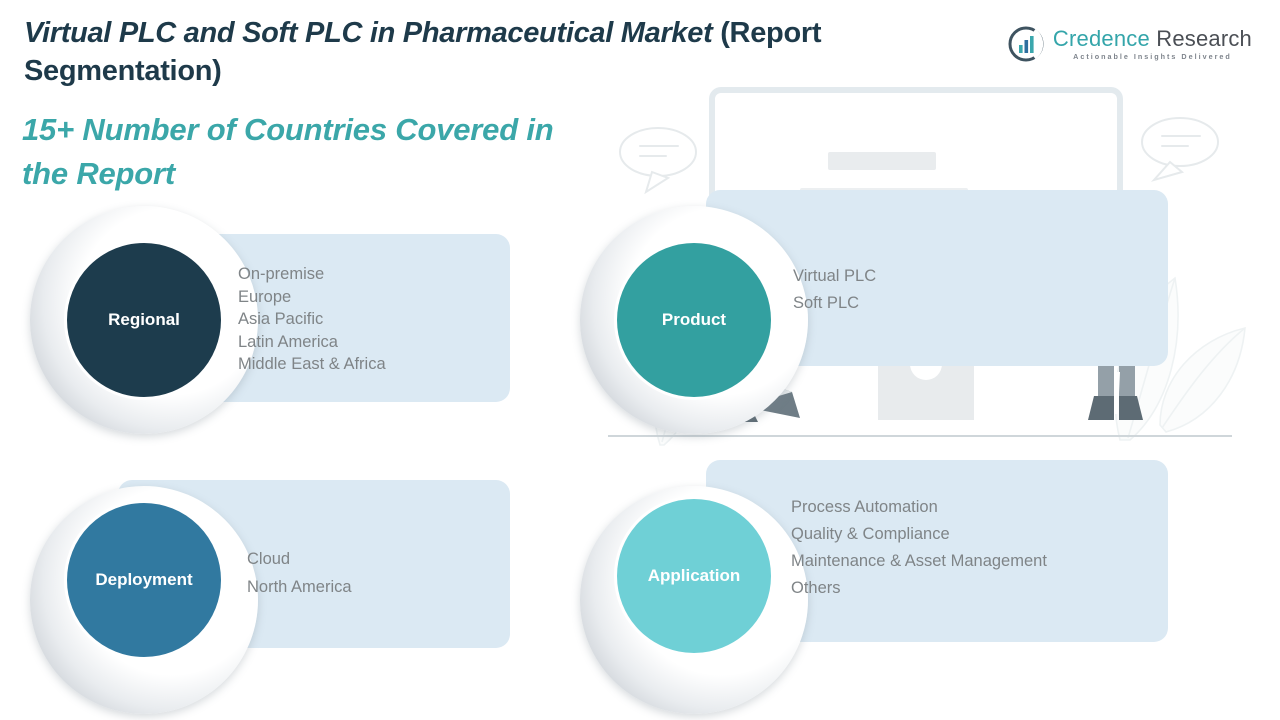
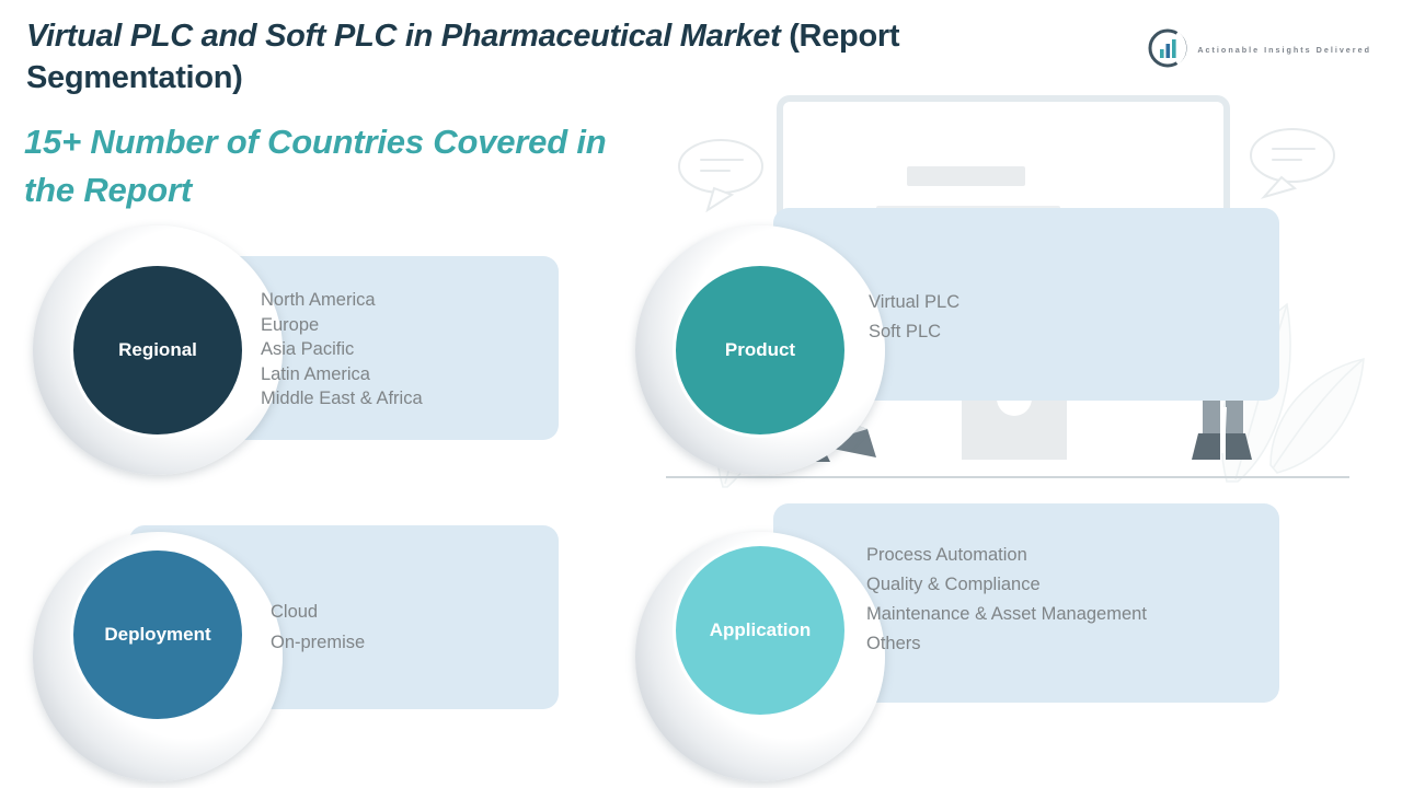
  Virtual PLC and Soft PLC in Pharmaceutical Market (Report Segmentation)
  15+ Number of Countries Covered in the Report
- Credence Research
  Actionable Insights Delivered
  Regional
- On-premise
+ North America
  Europe
  Asia Pacific
  Latin America
  Middle East & Africa
  Product
  Virtual PLC
  Soft PLC
  Deployment
  Cloud
- North America
+ On-premise
  Application
  Process Automation
  Quality & Compliance
  Maintenance & Asset Management
  Others
